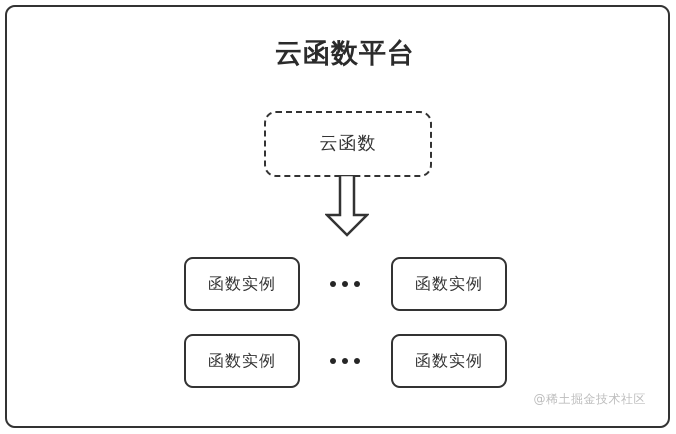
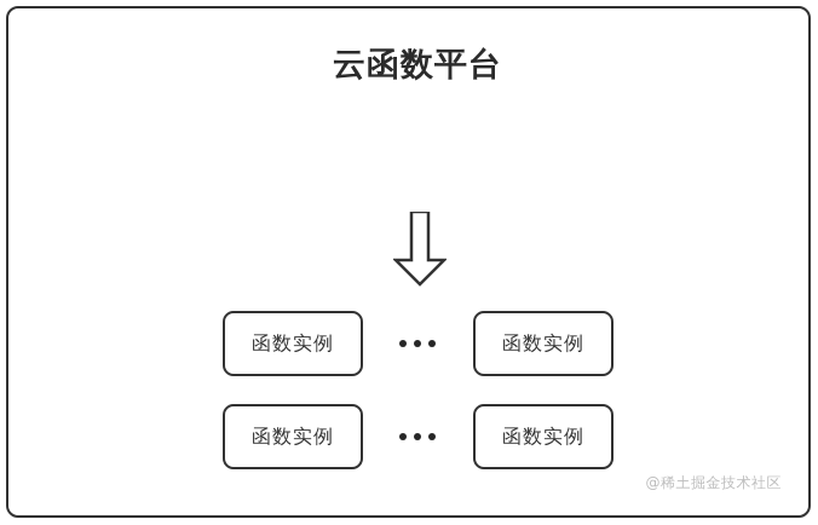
  云函数平台
- 云函数
  函数实例
  函数实例
  函数实例
  函数实例
  @稀土掘金技术社区
